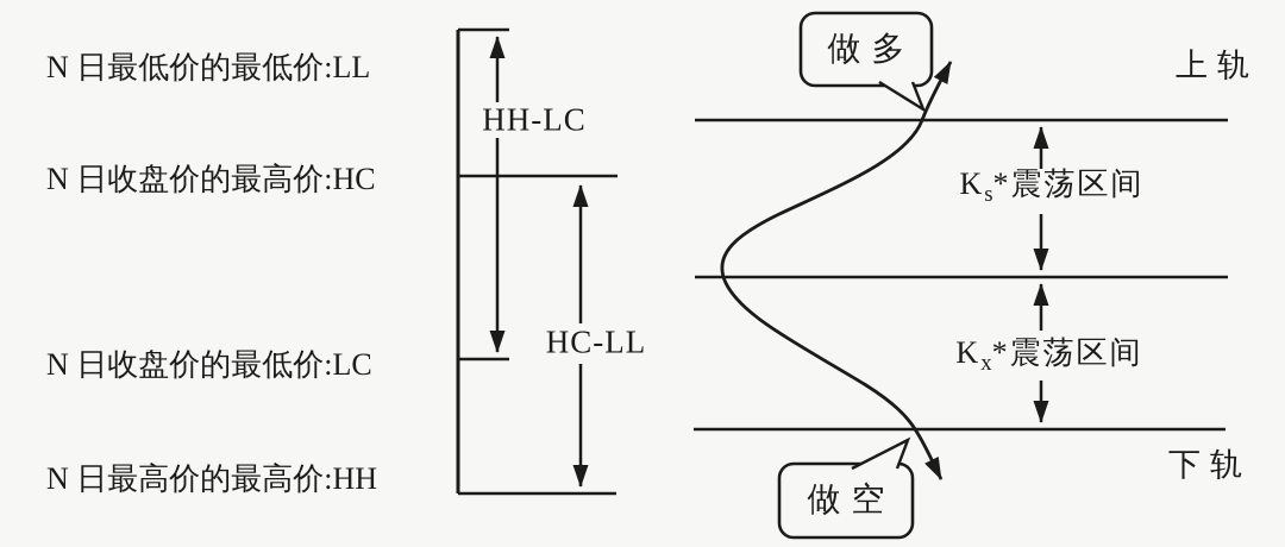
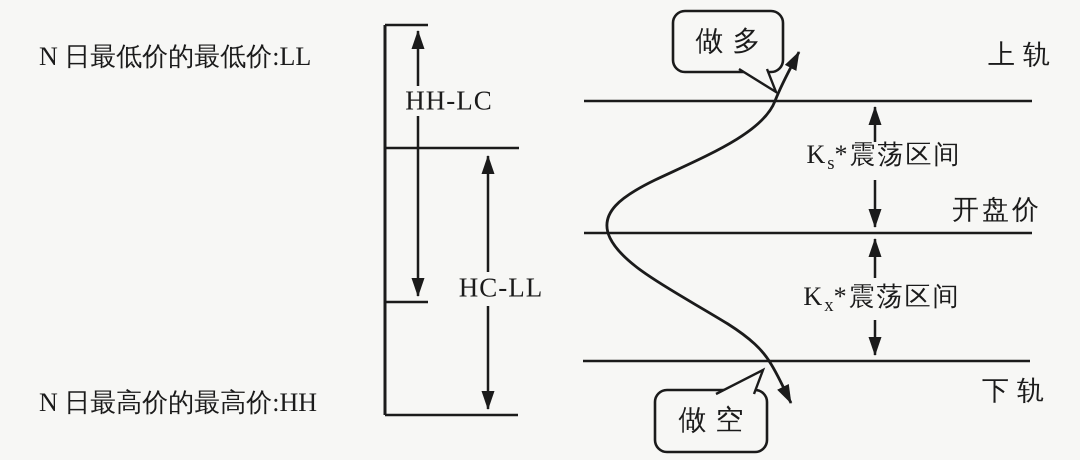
  N 日最低价的最低价:LL
- N 日收盘价的最高价:HC
- N 日收盘价的最低价:LC
  N 日最高价的最高价:HH
  HH-LC
  HC-LL
  上轨
+ 开盘价
  下轨
  Ks*震荡区间
  Kx*震荡区间
  做多
  做空
